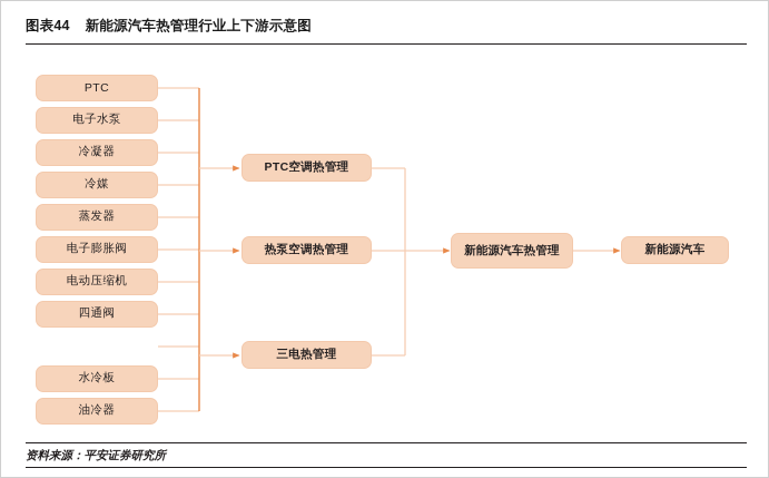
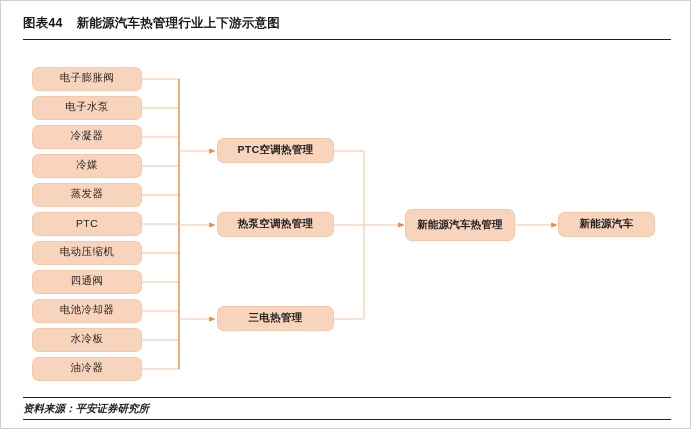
  图表44 新能源汽车热管理行业上下游示意图
- PTC
+ 电子膨胀阀
  电子水泵
  冷凝器
  冷媒
  蒸发器
- 电子膨胀阀
+ PTC
  电动压缩机
  四通阀
+ 电池冷却器
  水冷板
  油冷器
  PTC空调热管理
  热泵空调热管理
  三电热管理
  新能源汽车热管理
  新能源汽车
  资料来源：平安证券研究所
